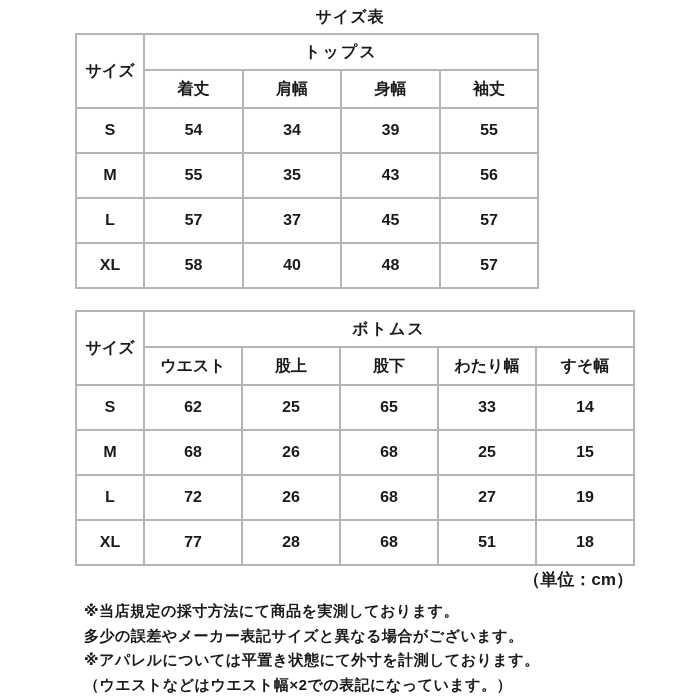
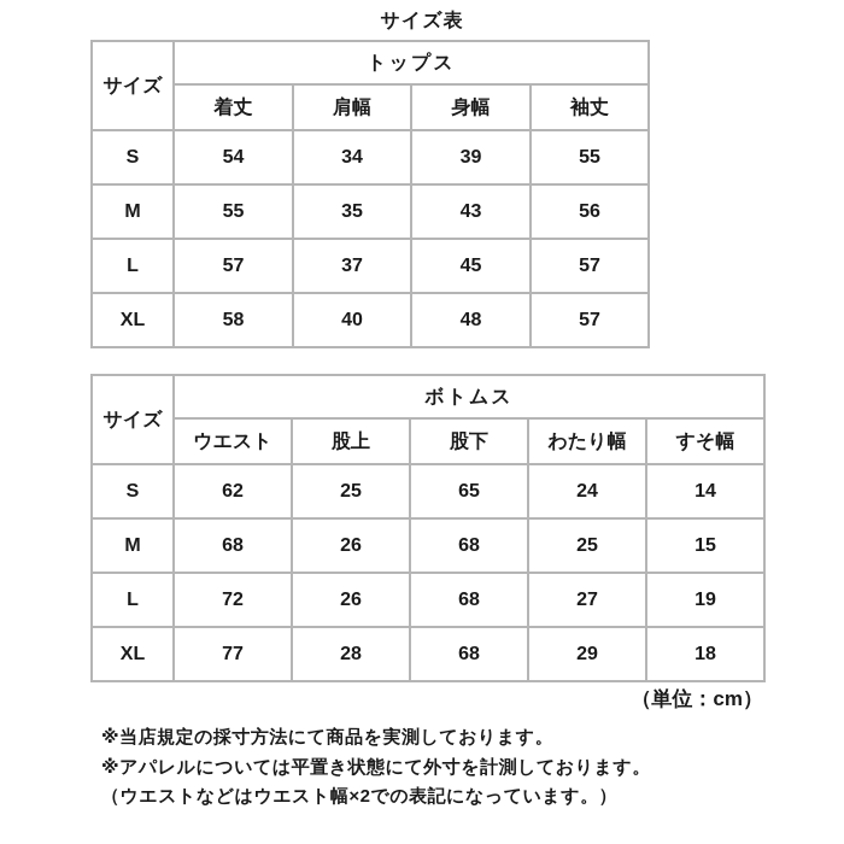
  サイズ表
  サイズ	トップス
  着丈	肩幅	身幅	袖丈
  S	54	34	39	55
  M	55	35	43	56
  L	57	37	45	57
  XL	58	40	48	57
  サイズ	ボトムス
  ウエスト	股上	股下	わたり幅	すそ幅
- S	62	25	65	33	14
+ S	62	25	65	24	14
  M	68	26	68	25	15
  L	72	26	68	27	19
- XL	77	28	68	51	18
+ XL	77	28	68	29	18
  （単位：cm）
  ※当店規定の採寸方法にて商品を実測しております。
- 多少の誤差やメーカー表記サイズと異なる場合がございます。
  ※アパレルについては平置き状態にて外寸を計測しております。
  （ウエストなどはウエスト幅×2での表記になっています。）
